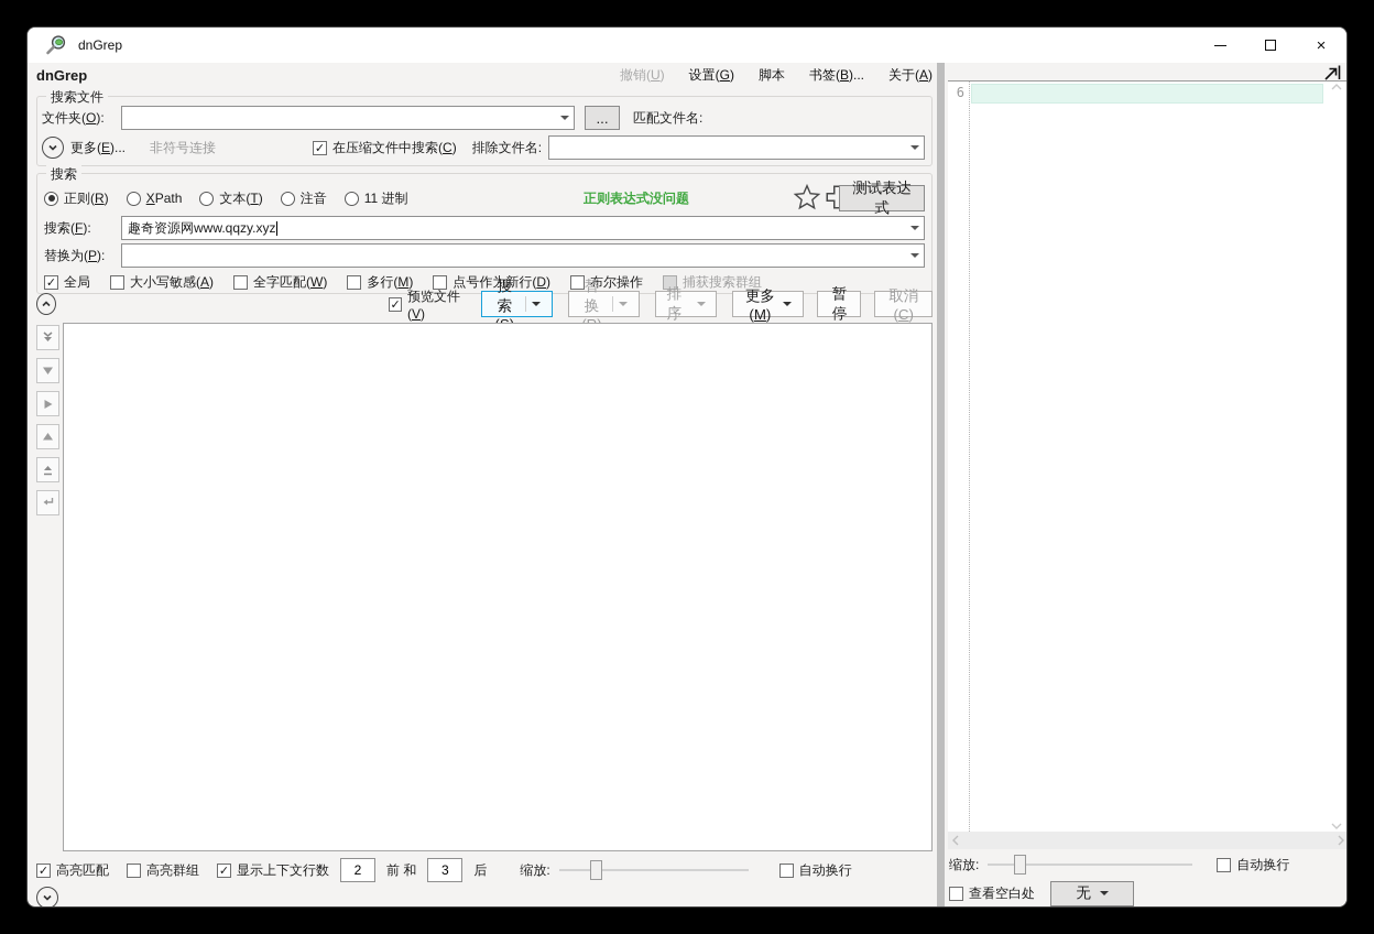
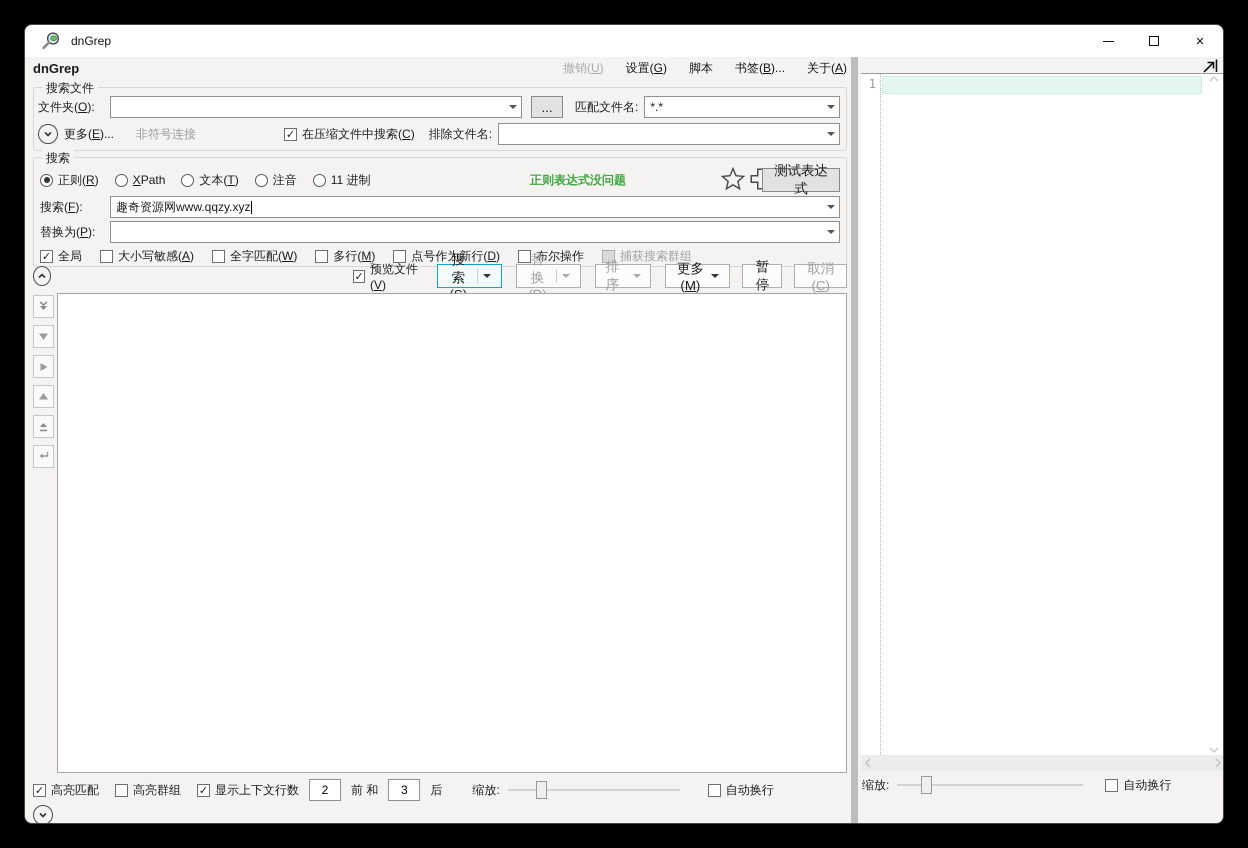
  dnGrep
  ×
  dnGrep
  撤销(U)
  设置(G)
  脚本
  书签(B)...
  关于(A)
  搜索文件
  文件夹(O):
  ...
  匹配文件名:
+ *.*
  更多(E)...
  非符号连接
  ✓
  在压缩文件中搜索(C)
  排除文件名:
  搜索
  正则(R)
  XPath
  文本(T)
  注音
  11 进制
  正则表达式没问题
  测试表达式
  搜索(F):
  趣奇资源网www.qqzy.xyz
  替换为(P):
  ✓
  全局
  大小写敏感(A)
  全字匹配(W)
  多行(M)
  点号作为新行(D)
  布尔操作
  捕获搜索群组
  ✓
  预览文件(V)
  排序
  更多(M)
  暂停
  取消(C)
  ✓
  高亮匹配
  高亮群组
  ✓
  显示上下文行数
  2
  前 和
  3
  后
  缩放:
  自动换行
- 6
+ 1
  缩放:
  自动换行
- 查看空白处
- 无
